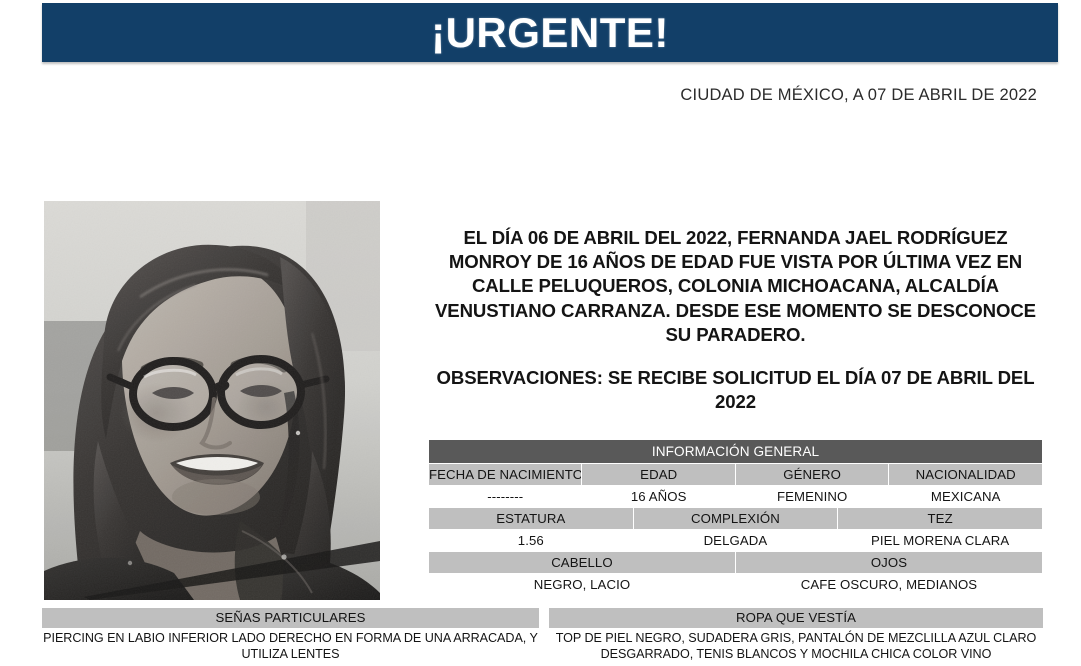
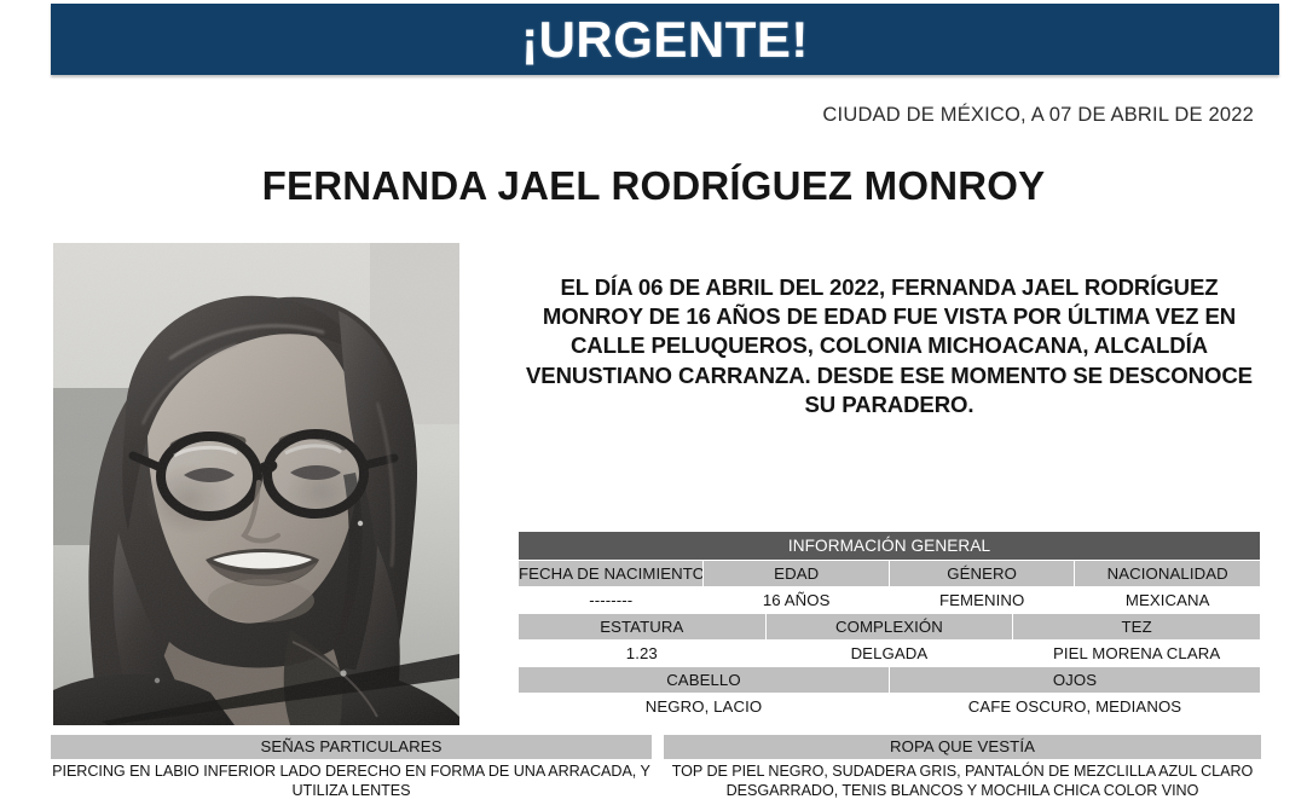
  ¡URGENTE!
  CIUDAD DE MÉXICO, A 07 DE ABRIL DE 2022
+ FERNANDA JAEL RODRÍGUEZ MONROY
  EL DÍA 06 DE ABRIL DEL 2022, FERNANDA JAEL RODRÍGUEZ MONROY DE 16 AÑOS DE EDAD FUE VISTA POR ÚLTIMA VEZ EN CALLE PELUQUEROS, COLONIA MICHOACANA, ALCALDÍA VENUSTIANO CARRANZA. DESDE ESE MOMENTO SE DESCONOCE SU PARADERO.
- OBSERVACIONES: SE RECIBE SOLICITUD EL DÍA 07 DE ABRIL DEL 2022
  INFORMACIÓN GENERAL
  FECHA DE NACIMIENTO	EDAD	GÉNERO	NACIONALIDAD
  --------	16 AÑOS	FEMENINO	MEXICANA
  ESTATURA	COMPLEXIÓN	TEZ
- 1.56	DELGADA	PIEL MORENA CLARA
+ 1.23	DELGADA	PIEL MORENA CLARA
  CABELLO	OJOS
  NEGRO, LACIO	CAFE OSCURO, MEDIANOS
  SEÑAS PARTICULARES
  PIERCING EN LABIO INFERIOR LADO DERECHO EN FORMA DE UNA ARRACADA, Y UTILIZA LENTES
  ROPA QUE VESTÍA
  TOP DE PIEL NEGRO, SUDADERA GRIS, PANTALÓN DE MEZCLILLA AZUL CLARO DESGARRADO, TENIS BLANCOS Y MOCHILA CHICA COLOR VINO
